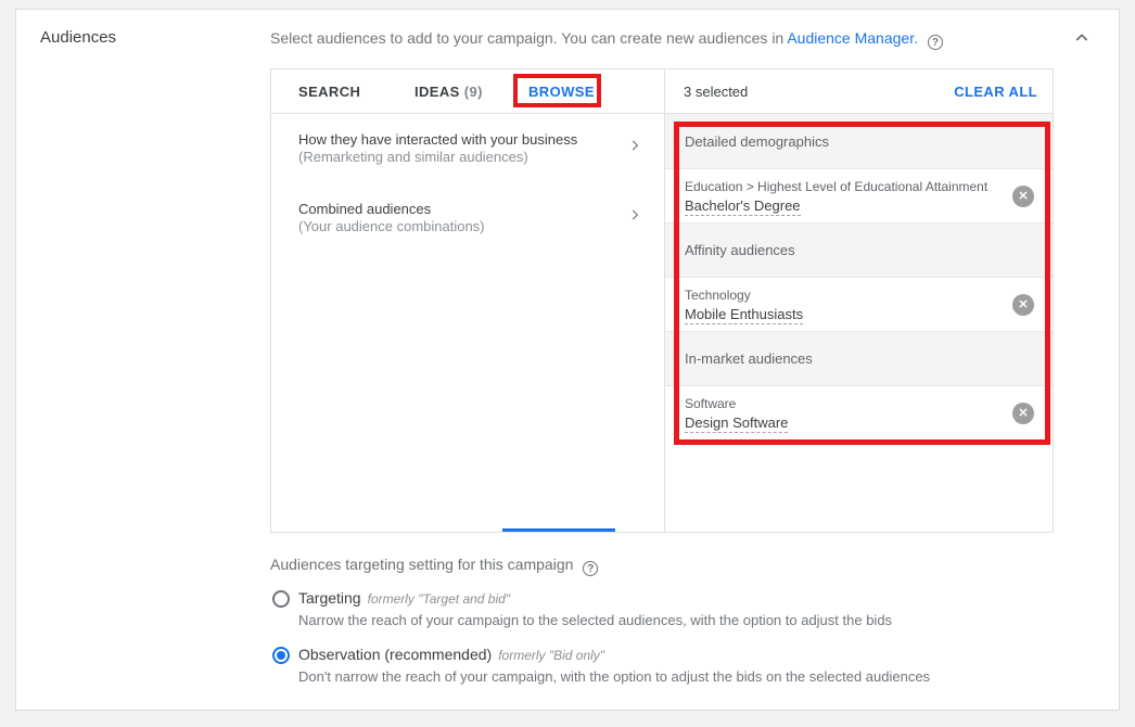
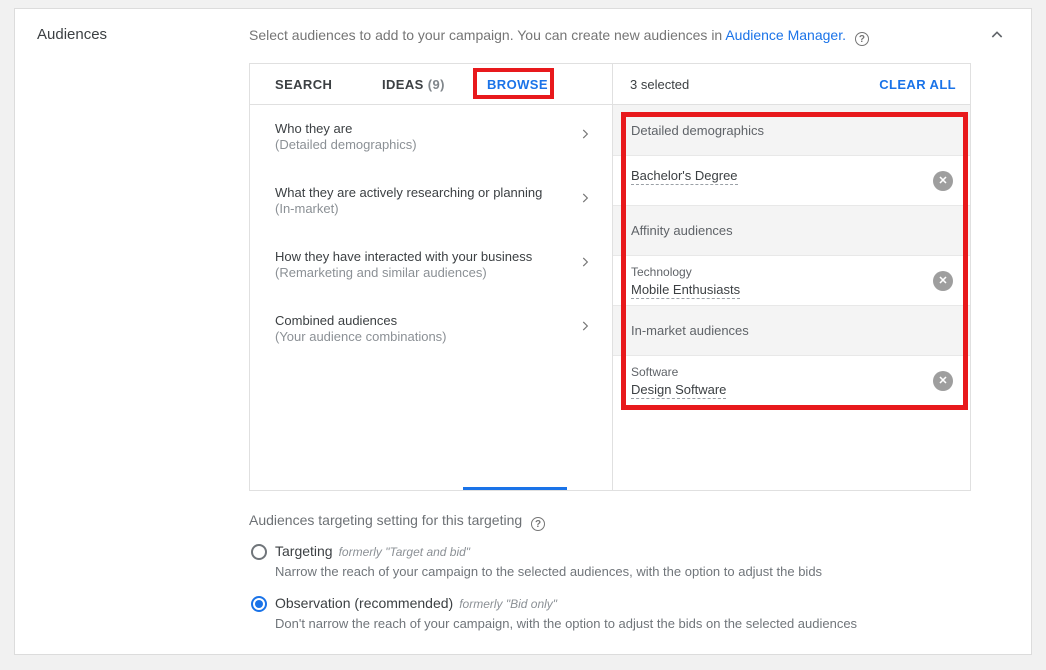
  Audiences
  Select audiences to add to your campaign. You can create new audiences in Audience Manager. ?
  SEARCH
  IDEAS
  (9)
  BROWSE
  3 selected
  CLEAR ALL
+ Who they are
+ (Detailed demographics)
+ What they are actively researching or planning
+ (In-market)
  How they have interacted with your business
  (Remarketing and similar audiences)
  Combined audiences
  (Your audience combinations)
  Detailed demographics
- Education > Highest Level of Educational Attainment
  Bachelor's Degree
  ✕
  Affinity audiences
  Technology
  Mobile Enthusiasts
  ✕
  In-market audiences
  Software
  Design Software
  ✕
- Audiences targeting setting for this campaign ?
+ Audiences targeting setting for this targeting ?
  Targeting formerly "Target and bid"
  Narrow the reach of your campaign to the selected audiences, with the option to adjust the bids
  Observation (recommended) formerly "Bid only"
  Don't narrow the reach of your campaign, with the option to adjust the bids on the selected audiences
